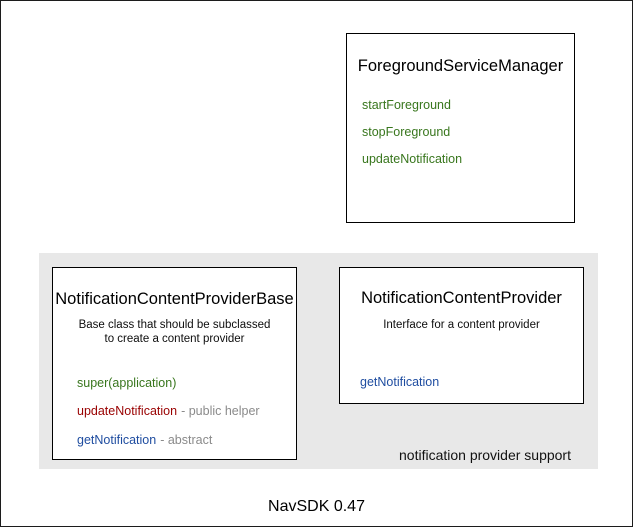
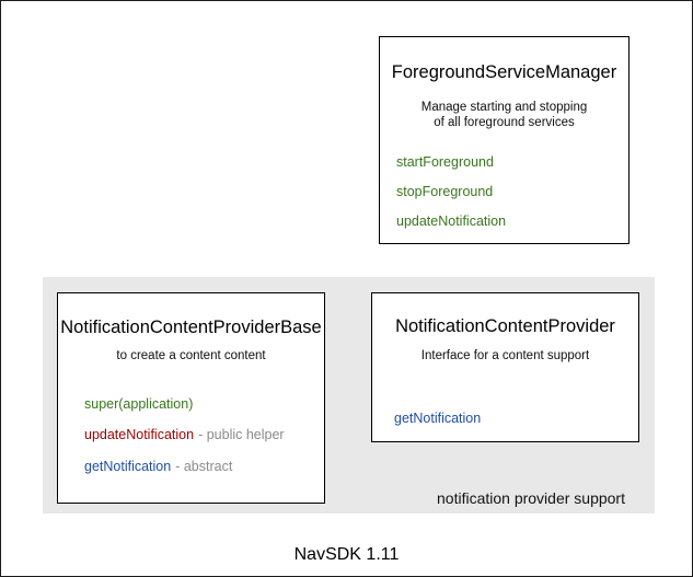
  ForegroundServiceManager
+ Manage starting and stopping
+ of all foreground services
  startForeground
  stopForeground
  updateNotification
  NotificationContentProviderBase
- Base class that should be subclassed
- to create a content provider
+ to create a content content
  super(application)
  updateNotification - public helper
  getNotification - abstract
  NotificationContentProvider
- Interface for a content provider
+ Interface for a content support
  getNotification
  notification provider support
- NavSDK 0.47
+ NavSDK 1.11
